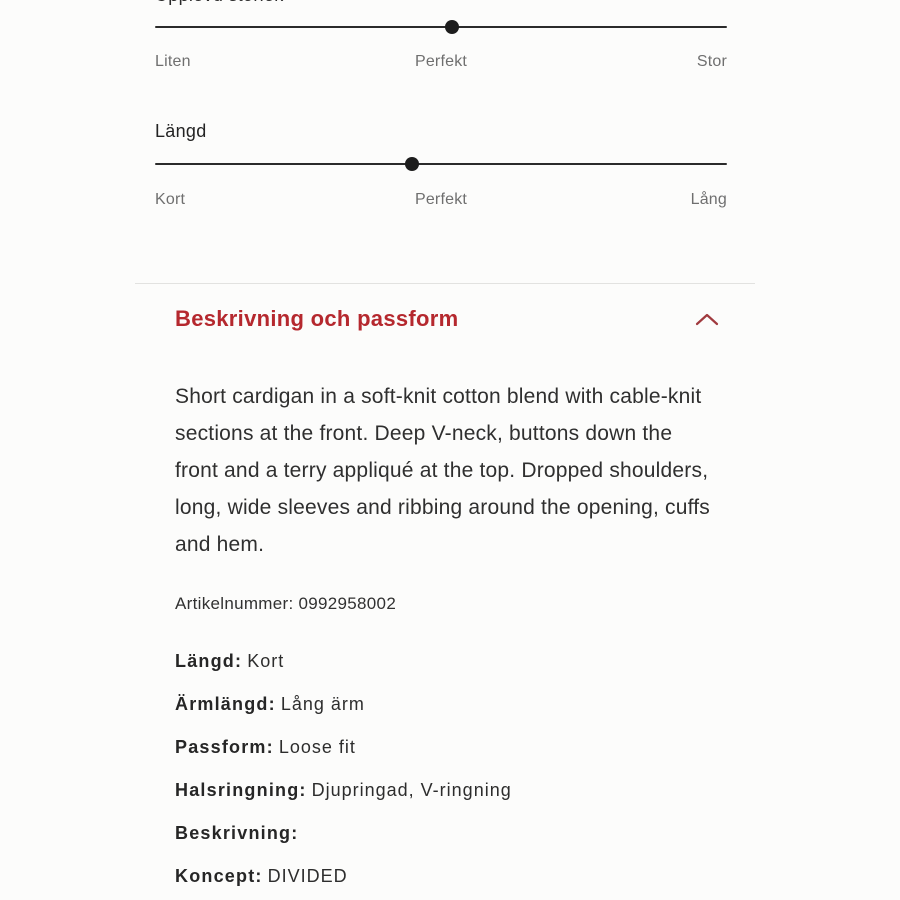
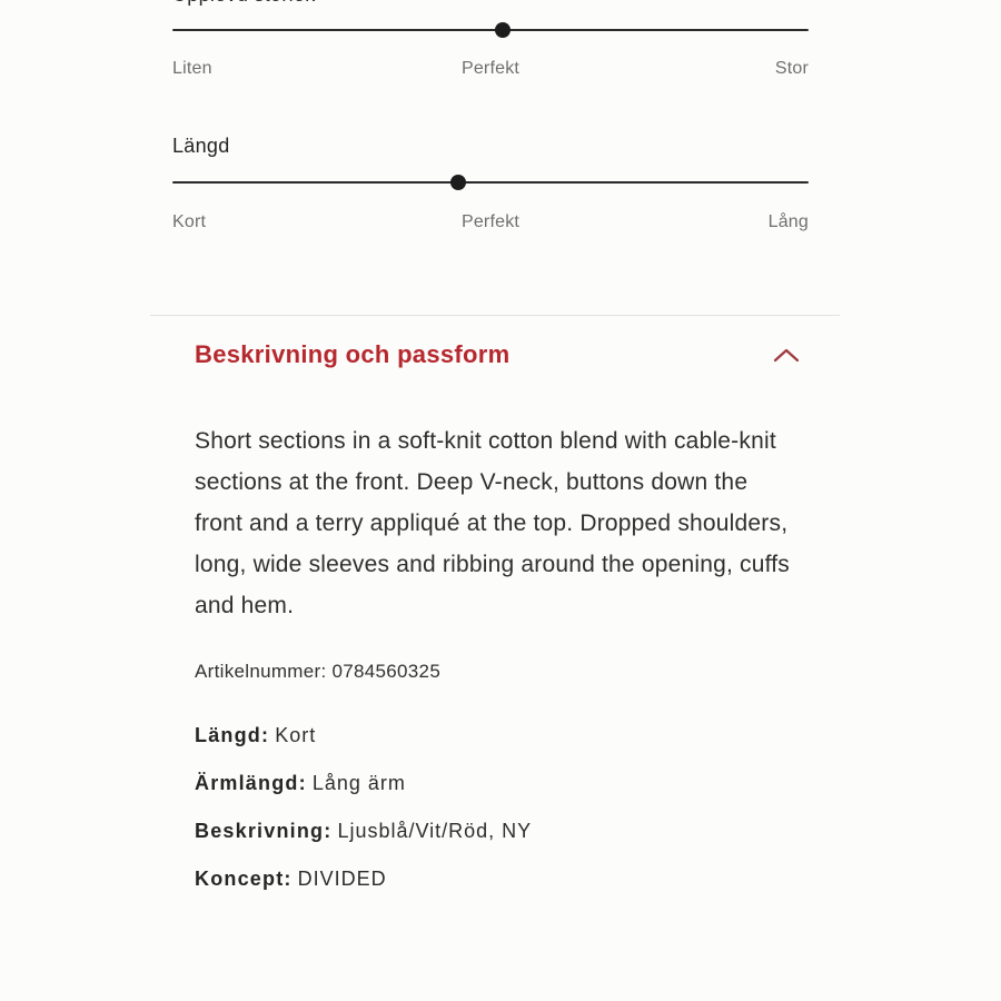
  Liten
  Perfekt
  Stor
  Längd
  Kort
  Perfekt
  Lång
  Beskrivning och passform
- Short cardigan in a soft-knit cotton blend with cable-knit sections at the front. Deep V-neck, buttons down the front and a terry appliqué at the top. Dropped shoulders, long, wide sleeves and ribbing around the opening, cuffs and hem.
+ Short sections in a soft-knit cotton blend with cable-knit sections at the front. Deep V-neck, buttons down the front and a terry appliqué at the top. Dropped shoulders, long, wide sleeves and ribbing around the opening, cuffs and hem.
- Artikelnummer: 0992958002
+ Artikelnummer: 0784560325
  Längd:
  Kort
  Ärmlängd:
  Lång ärm
- Passform:
- Loose fit
- Halsringning:
- Djupringad, V-ringning
  Beskrivning:
+ Ljusblå/Vit/Röd, NY
  Koncept:
  DIVIDED
